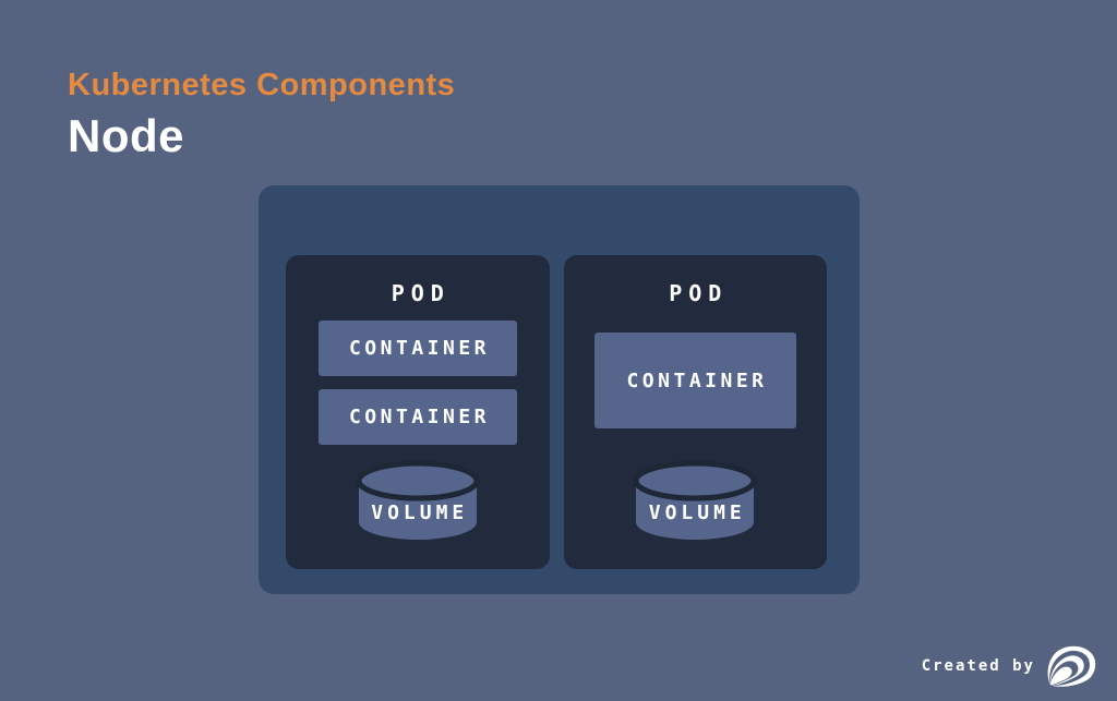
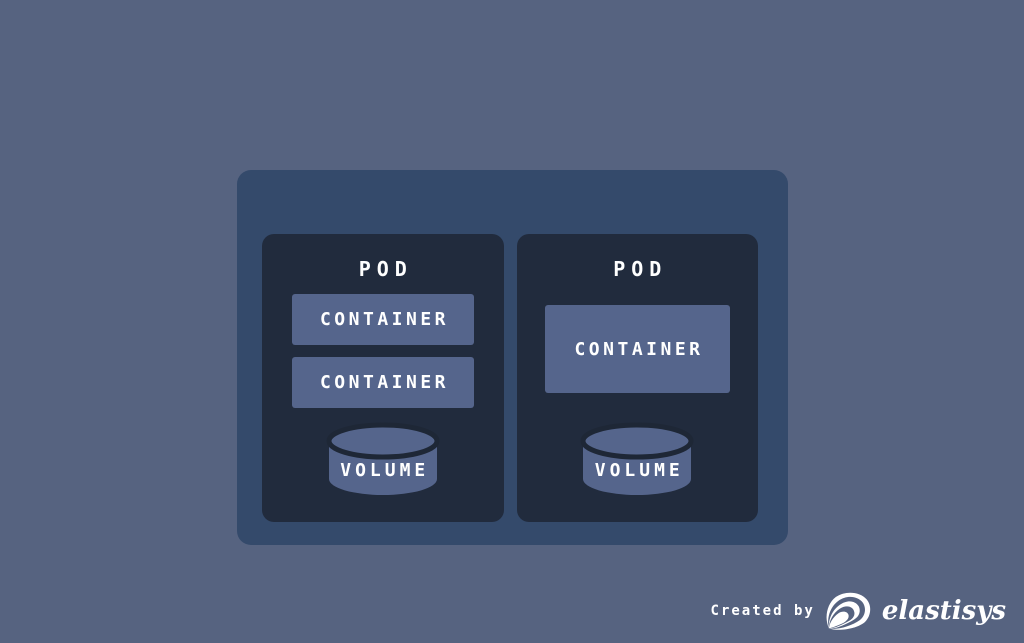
- Kubernetes Components
- Node
  POD
  CONTAINER
  CONTAINER
  VOLUME
  POD
  CONTAINER
  VOLUME
  Created by
+ elastisys
